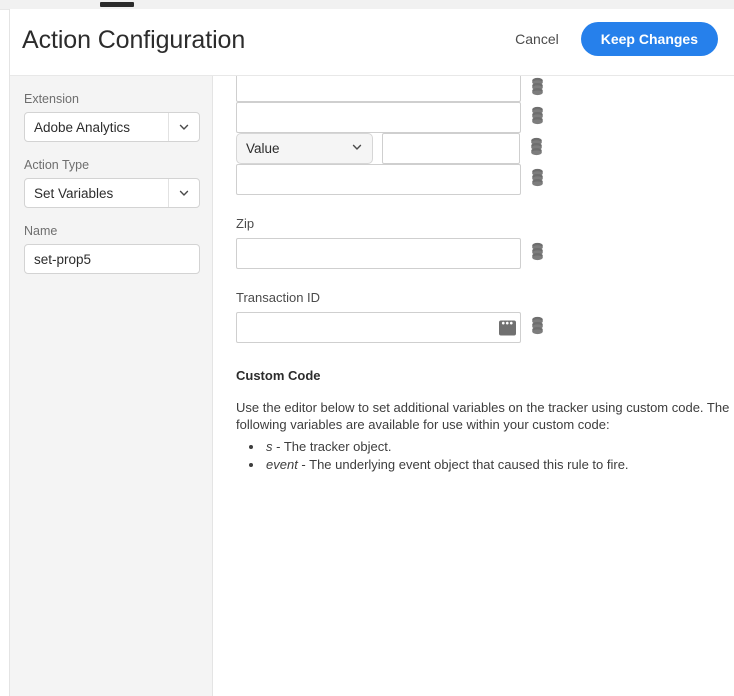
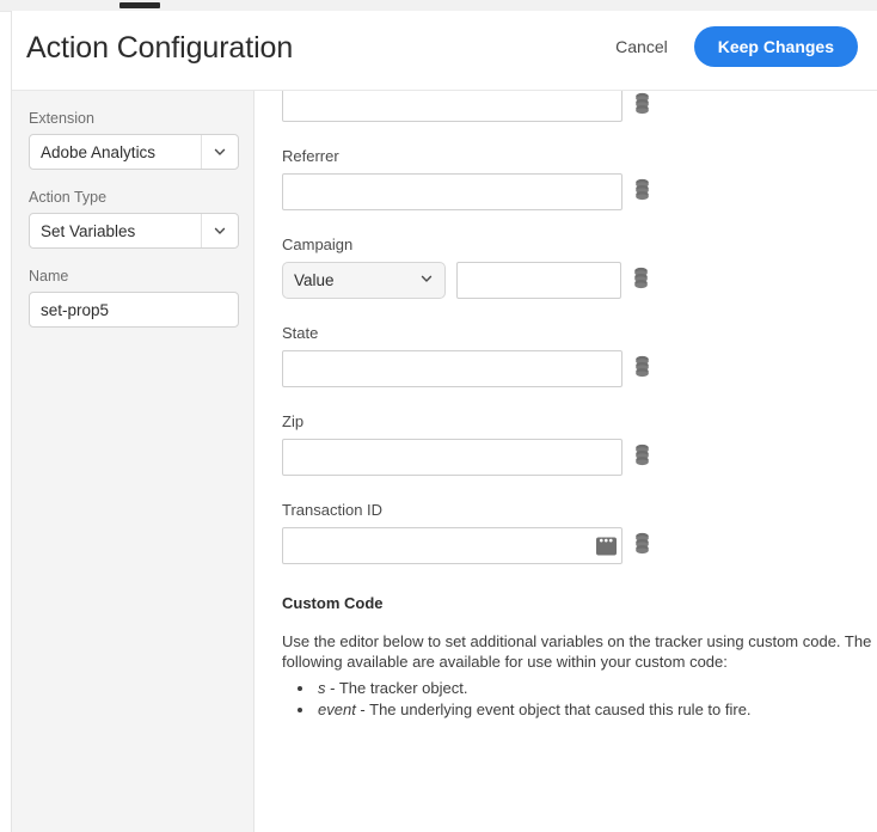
  Action Configuration
  Cancel
  Keep Changes
  Extension
  Adobe Analytics
  Action Type
  Set Variables
  Name
  set-prop5
+ Referrer
+ Campaign
  Value
+ State
  Zip
  Transaction ID
  •••
  Custom Code
- Use the editor below to set additional variables on the tracker using custom code. The following variables are available for use within your custom code:
+ Use the editor below to set additional variables on the tracker using custom code. The following available are available for use within your custom code:
  s - The tracker object.
  event - The underlying event object that caused this rule to fire.
